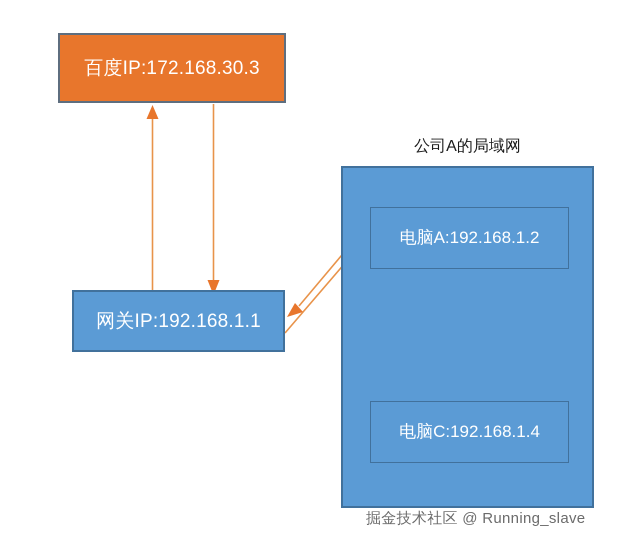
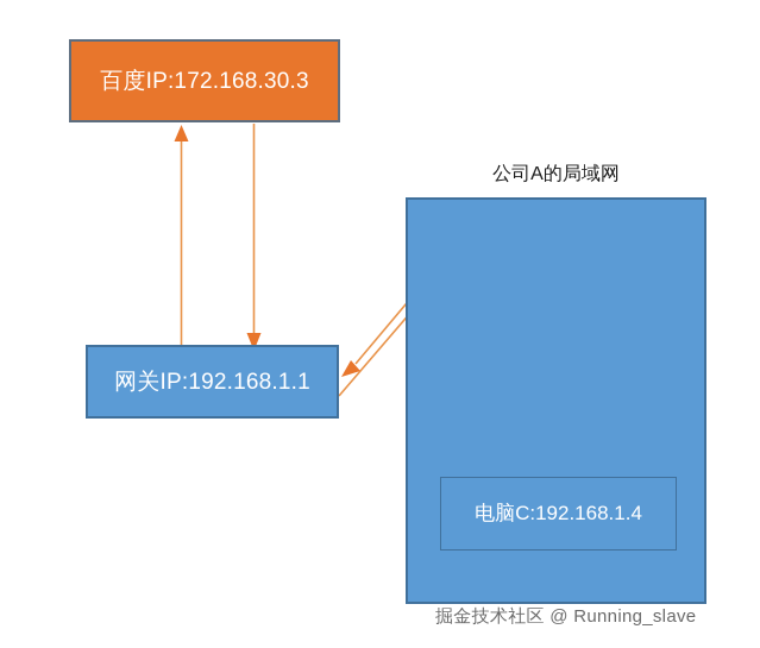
  百度IP:172.168.30.3
  网关IP:192.168.1.1
  公司A的局域网
- 电脑A:192.168.1.2
  电脑C:192.168.1.4
  掘金技术社区 @ Running_slave
